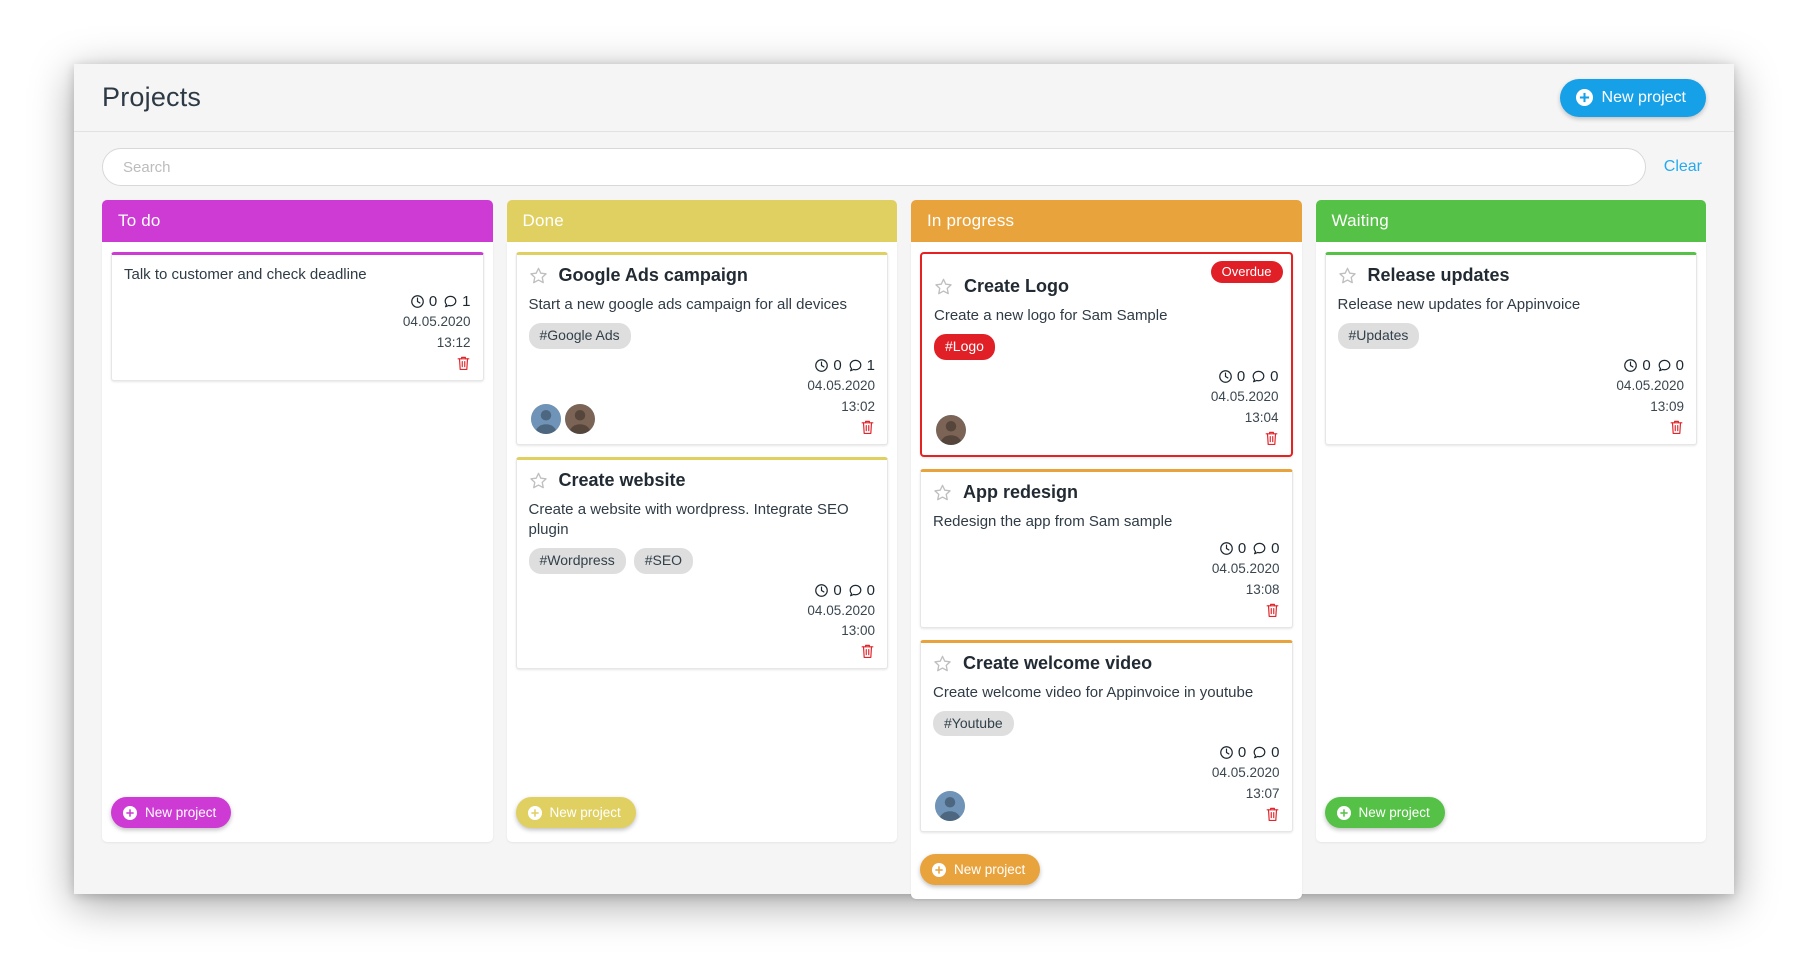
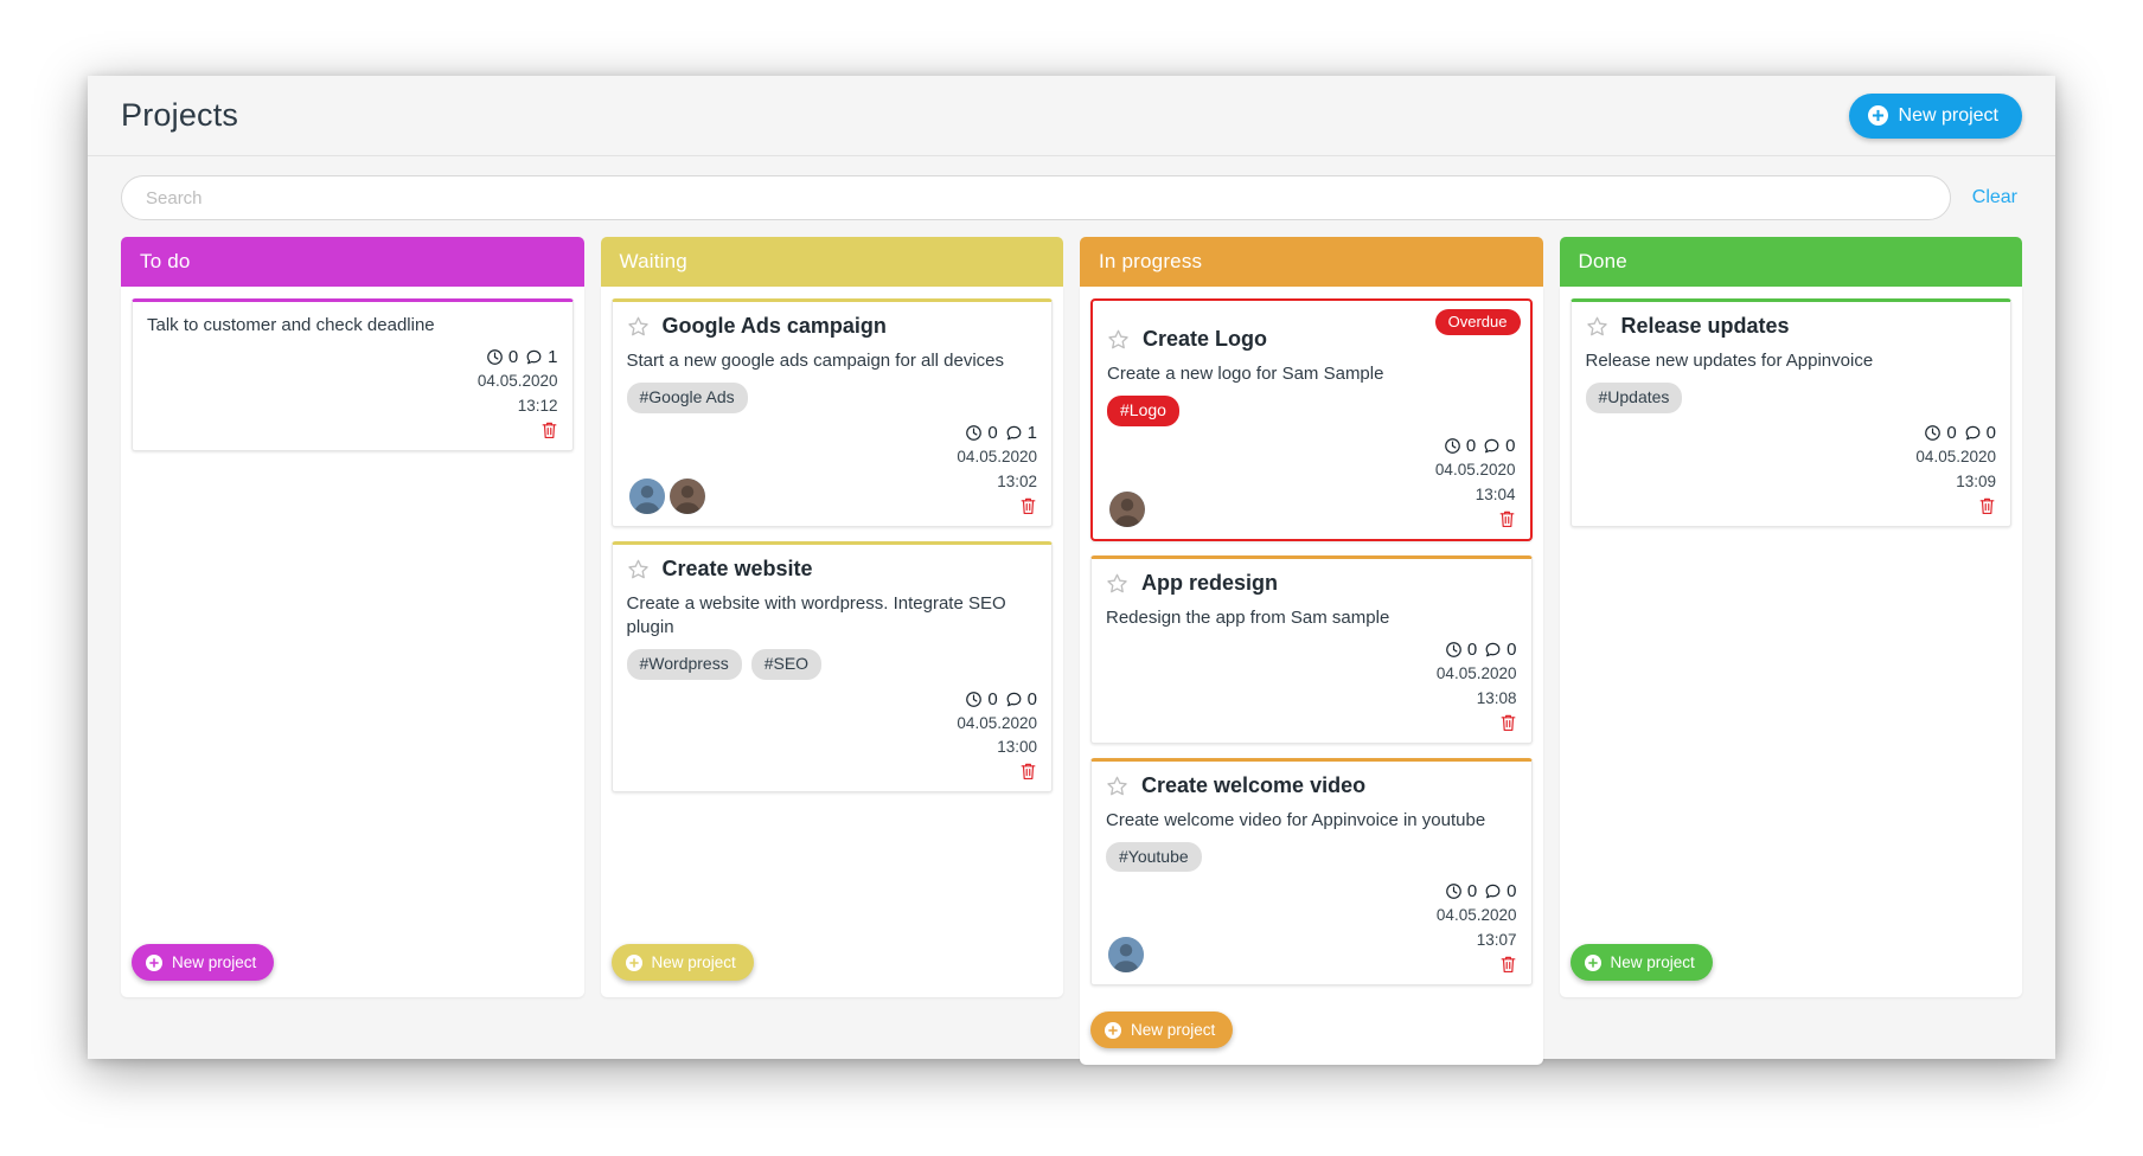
  Projects
  New project
  Search
  Clear
  To do
  Talk to customer and check deadline
  0
  1
  04.05.2020
  13:12
  New project
- Done
+ Waiting
  Google Ads campaign
  Start a new google ads campaign for all devices
  #Google Ads
  0
  1
  04.05.2020
  13:02
  Create website
  Create a website with wordpress. Integrate SEO plugin
  #Wordpress
  #SEO
  0
  0
  04.05.2020
  13:00
  New project
  In progress
  Overdue
  Create Logo
  Create a new logo for Sam Sample
  #Logo
  0
  0
  04.05.2020
  13:04
  App redesign
  Redesign the app from Sam sample
  0
  0
  04.05.2020
  13:08
  Create welcome video
  Create welcome video for Appinvoice in youtube
  #Youtube
  0
  0
  04.05.2020
  13:07
  New project
- Waiting
+ Done
  Release updates
  Release new updates for Appinvoice
  #Updates
  0
  0
  04.05.2020
  13:09
  New project
